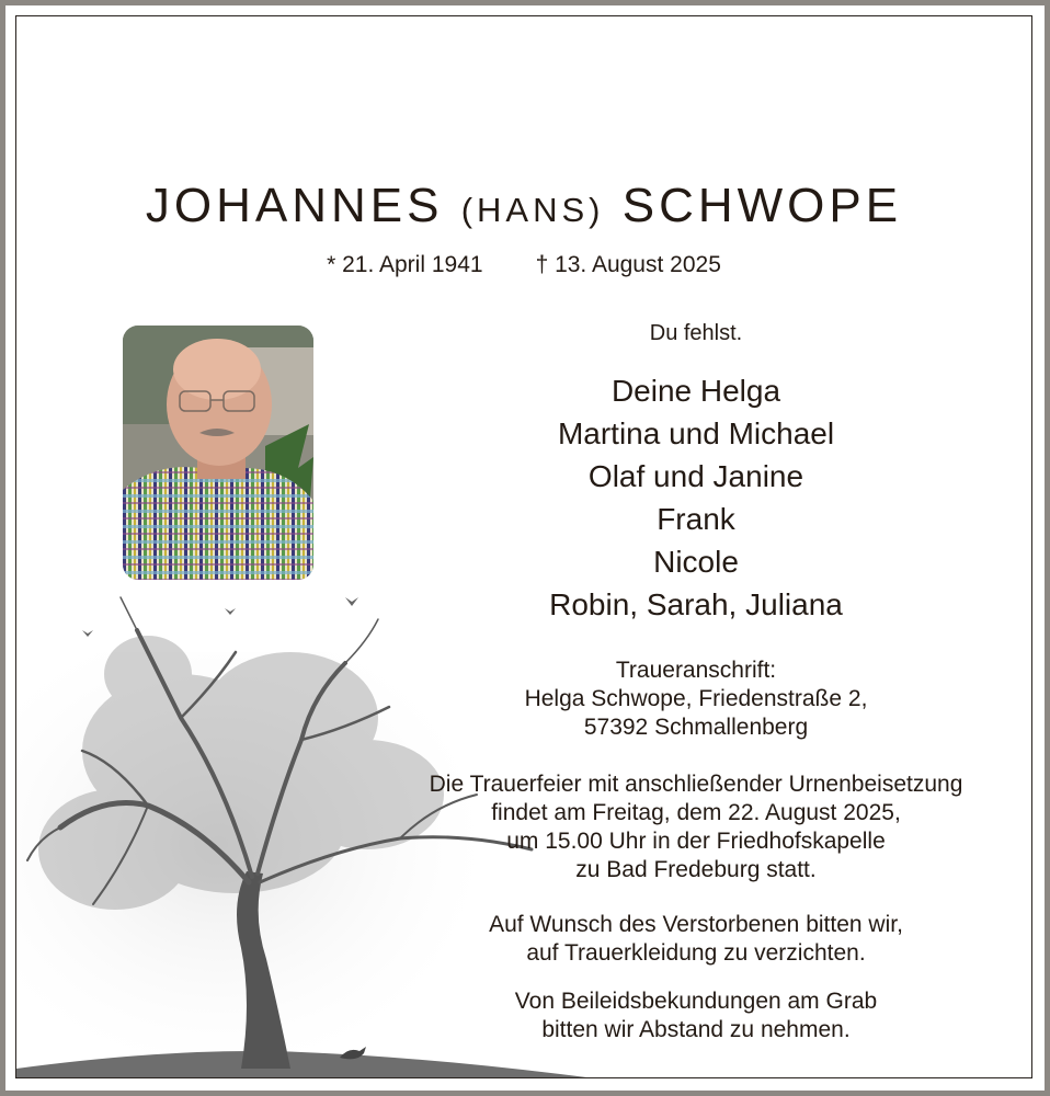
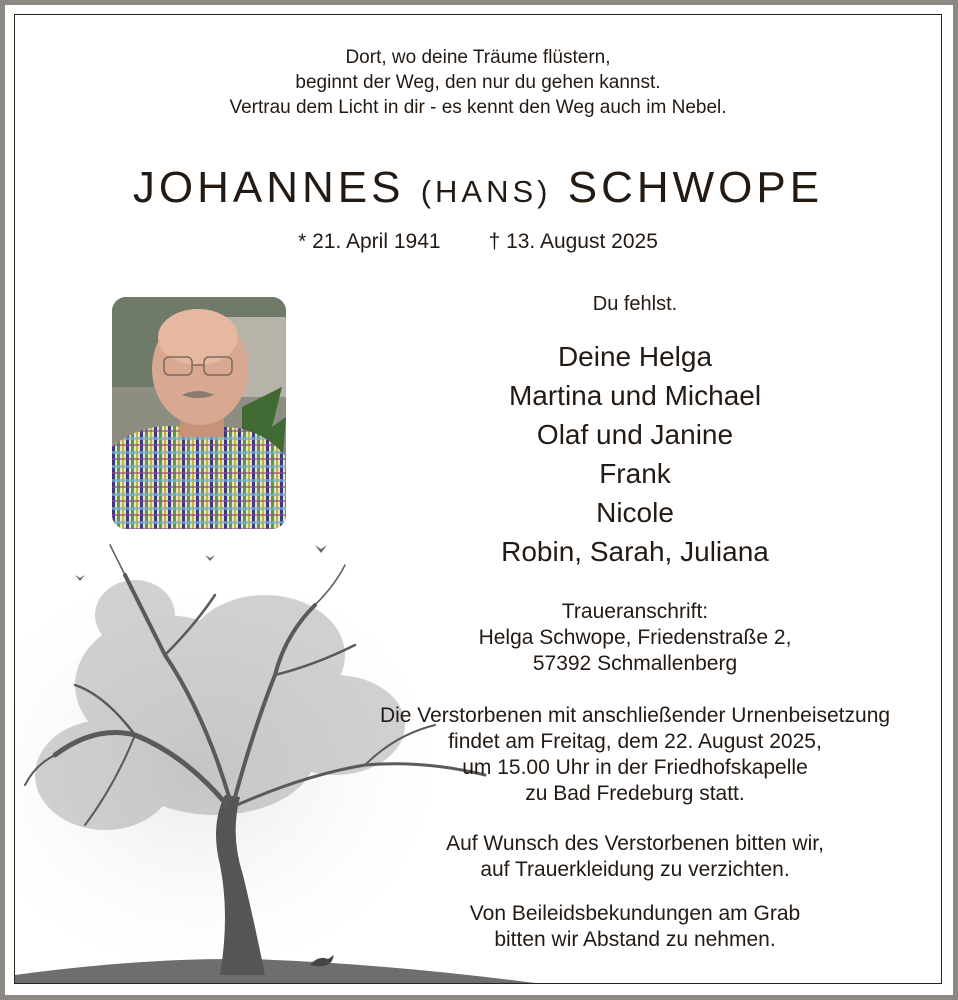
+ Dort, wo deine Träume flüstern,
+ beginnt der Weg, den nur du gehen kannst.
+ Vertrau dem Licht in dir - es kennt den Weg auch im Nebel.
  JOHANNES (HANS) SCHWOPE
  * 21. April 1941 † 13. August 2025
  Du fehlst.
  Deine Helga
  Martina und Michael
  Olaf und Janine
  Frank
  Nicole
  Robin, Sarah, Juliana
  Traueranschrift:
  Helga Schwope, Friedenstraße 2,
  57392 Schmallenberg
- Die Trauerfeier mit anschließender Urnenbeisetzung
+ Die Verstorbenen mit anschließender Urnenbeisetzung
  findet am Freitag, dem 22. August 2025,
  um 15.00 Uhr in der Friedhofskapelle
  zu Bad Fredeburg statt.
  Auf Wunsch des Verstorbenen bitten wir,
  auf Trauerkleidung zu verzichten.
  Von Beileidsbekundungen am Grab
  bitten wir Abstand zu nehmen.
